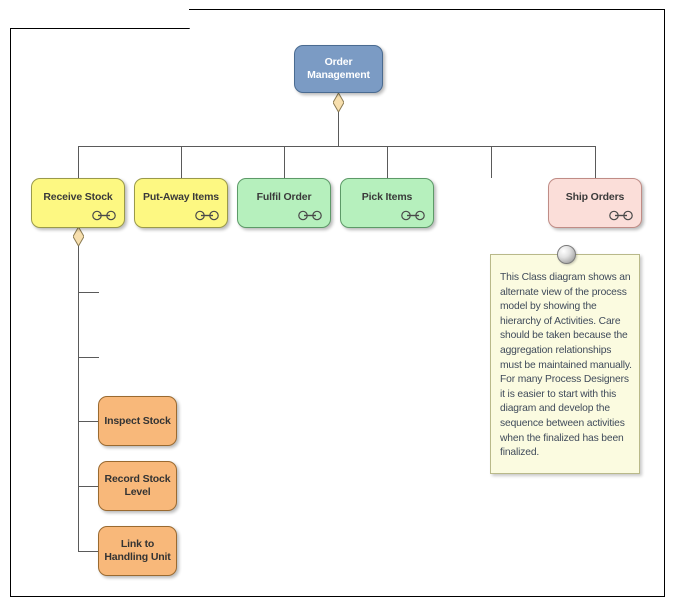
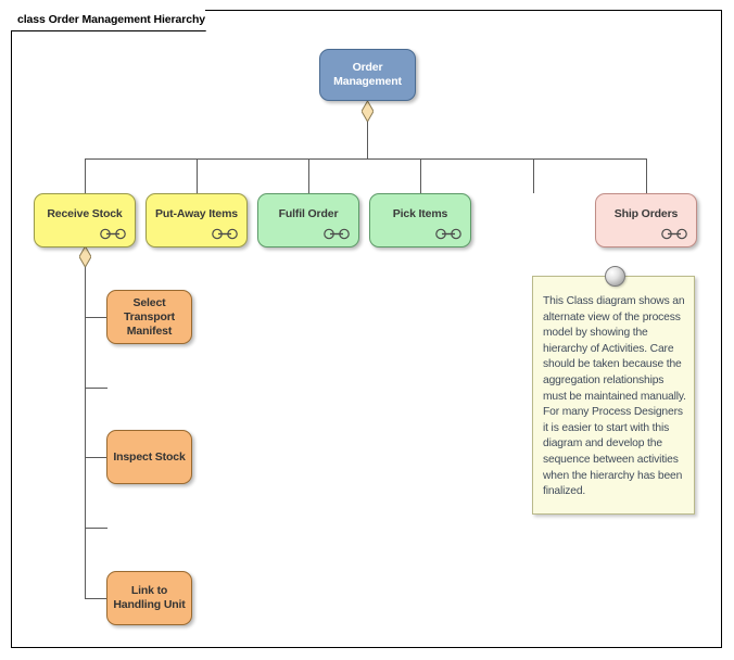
+ class Order Management Hierarchy
  Order Management
  Receive Stock
  Put-Away Items
  Fulfil Order
  Pick Items
  Ship Orders
+ Select Transport Manifest
  Inspect Stock
- Record Stock Level
  Link to Handling Unit
- This Class diagram shows an alternate view of the process model by showing the hierarchy of Activities. Care should be taken because the aggregation relationships must be maintained manually. For many Process Designers it is easier to start with this diagram and develop the sequence between activities when the finalized has been finalized.
+ This Class diagram shows an alternate view of the process model by showing the hierarchy of Activities. Care should be taken because the aggregation relationships must be maintained manually. For many Process Designers it is easier to start with this diagram and develop the sequence between activities when the hierarchy has been finalized.
